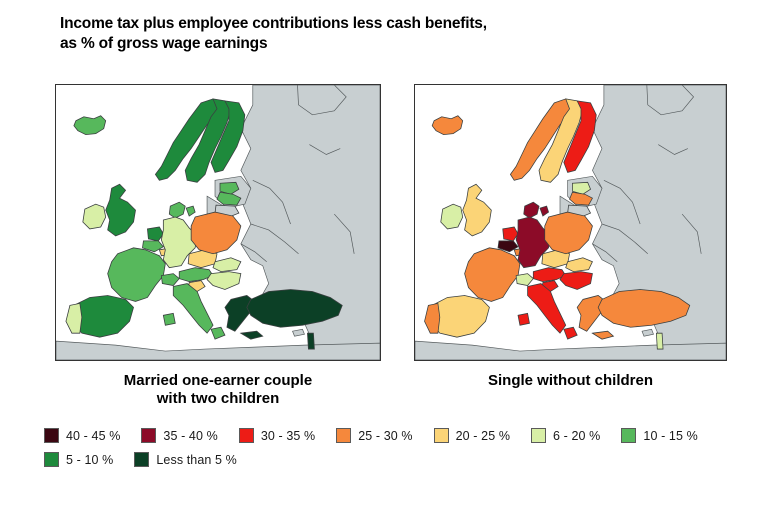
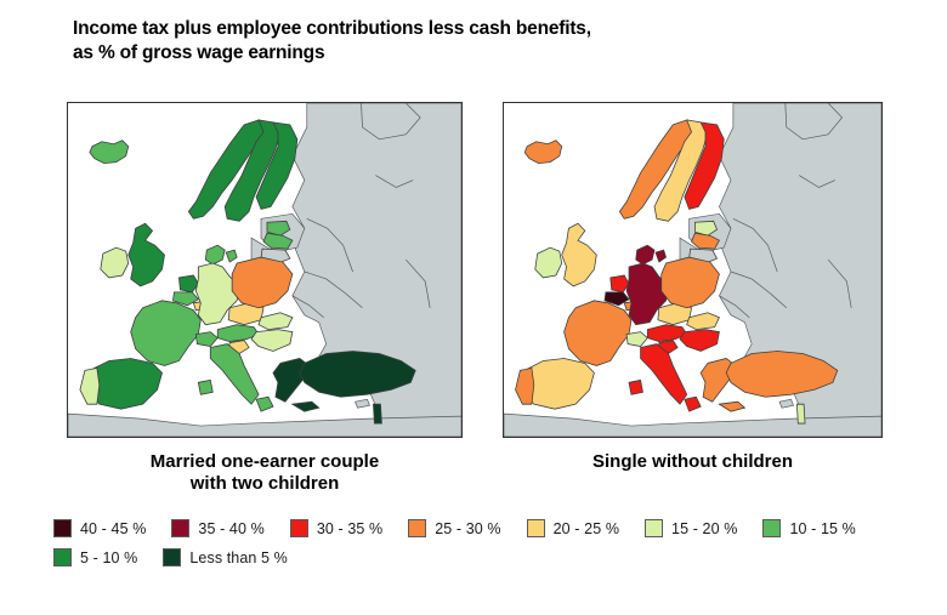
  Income tax plus employee contributions less cash benefits,
  as % of gross wage earnings
  Married one-earner couple
  with two children
  Single without children
  40 - 45 %
  35 - 40 %
  30 - 35 %
  25 - 30 %
  20 - 25 %
- 6 - 20 %
+ 15 - 20 %
  10 - 15 %
  5 - 10 %
  Less than 5 %
